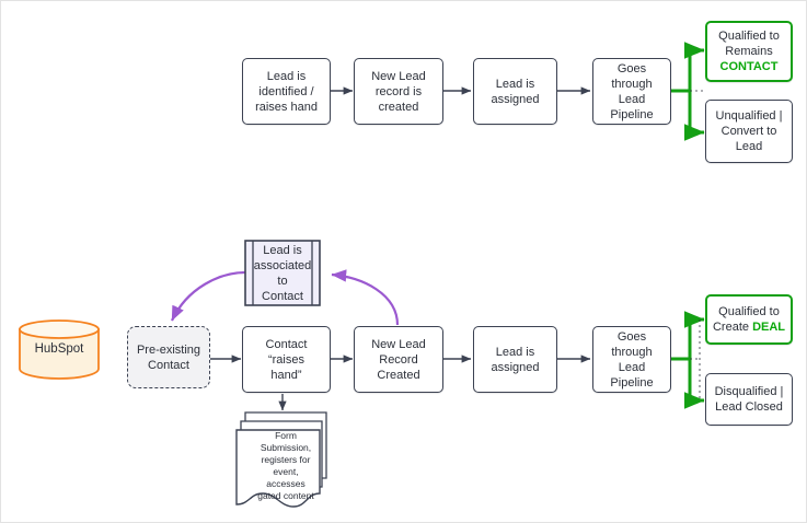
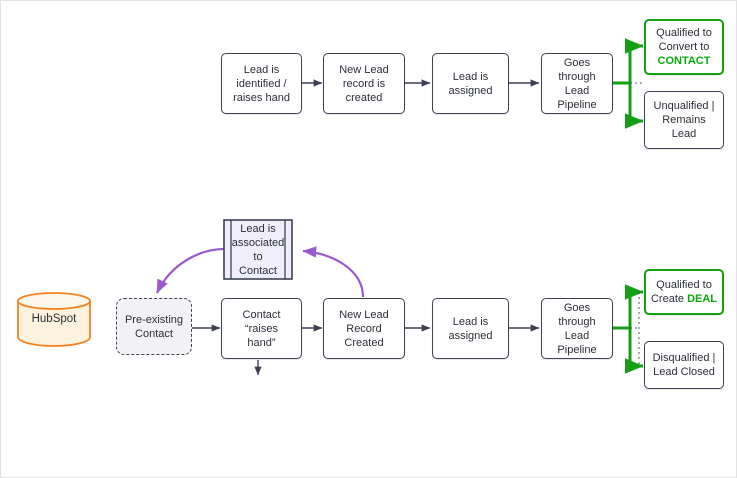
  Lead is
  identified /
  raises hand
  New Lead
  record is
  created
  Lead is
  assigned
  Goes
  through
  Lead
  Pipeline
  Qualified to
- Remains
+ Convert to
  CONTACT
  Unqualified |
- Convert to
+ Remains
  Lead
  HubSpot
  Pre-existing
  Contact
  Lead is
  associated
  to
  Contact
  Contact
  “raises
  hand”
  New Lead
  Record
  Created
  Lead is
  assigned
  Goes
  through
  Lead
  Pipeline
- Form
- Submission,
- registers for
- event,
- accesses
- gated content
  Qualified to
  Create DEAL
  Disqualified |
  Lead Closed
